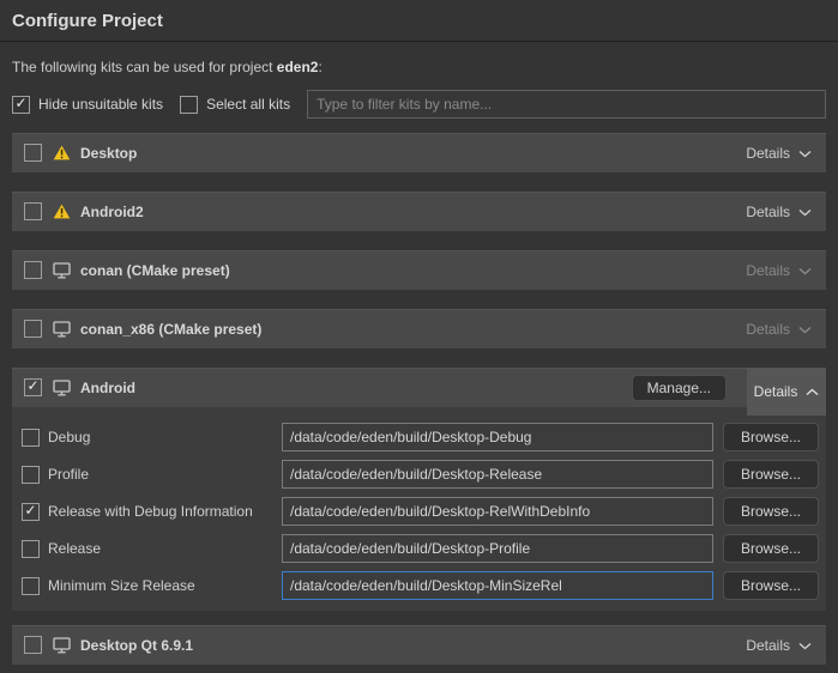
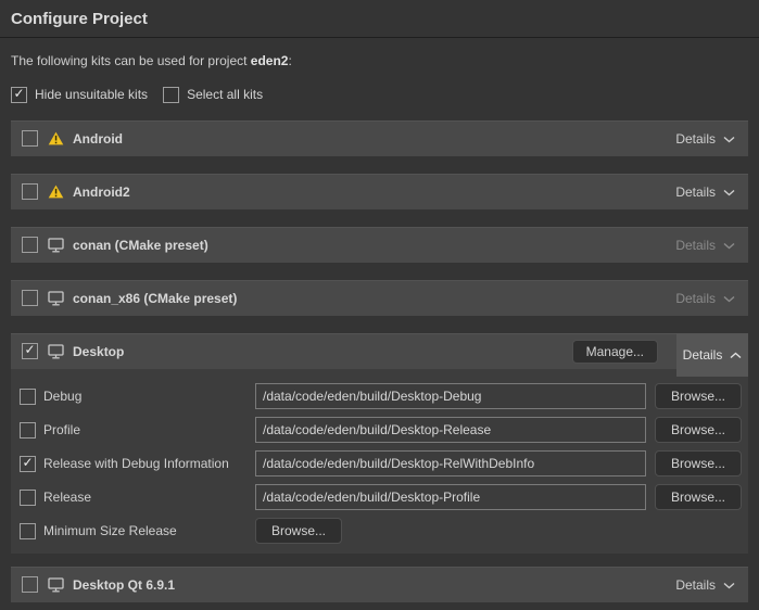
  Configure Project
  The following kits can be used for project eden2:
  Hide unsuitable kits
  Select all kits
- Type to filter kits by name...
- Desktop
+ Android
  Details
  Android2
  Details
  conan (CMake preset)
  Details
  conan_x86 (CMake preset)
  Details
- Android
+ Desktop
  Manage...
  Details
  Debug
  /data/code/eden/build/Desktop-Debug
  Browse...
  Profile
  /data/code/eden/build/Desktop-Release
  Browse...
  Release with Debug Information
  /data/code/eden/build/Desktop-RelWithDebInfo
  Browse...
  Release
  /data/code/eden/build/Desktop-Profile
  Browse...
  Minimum Size Release
- /data/code/eden/build/Desktop-MinSizeRel
  Browse...
  Desktop Qt 6.9.1
  Details
